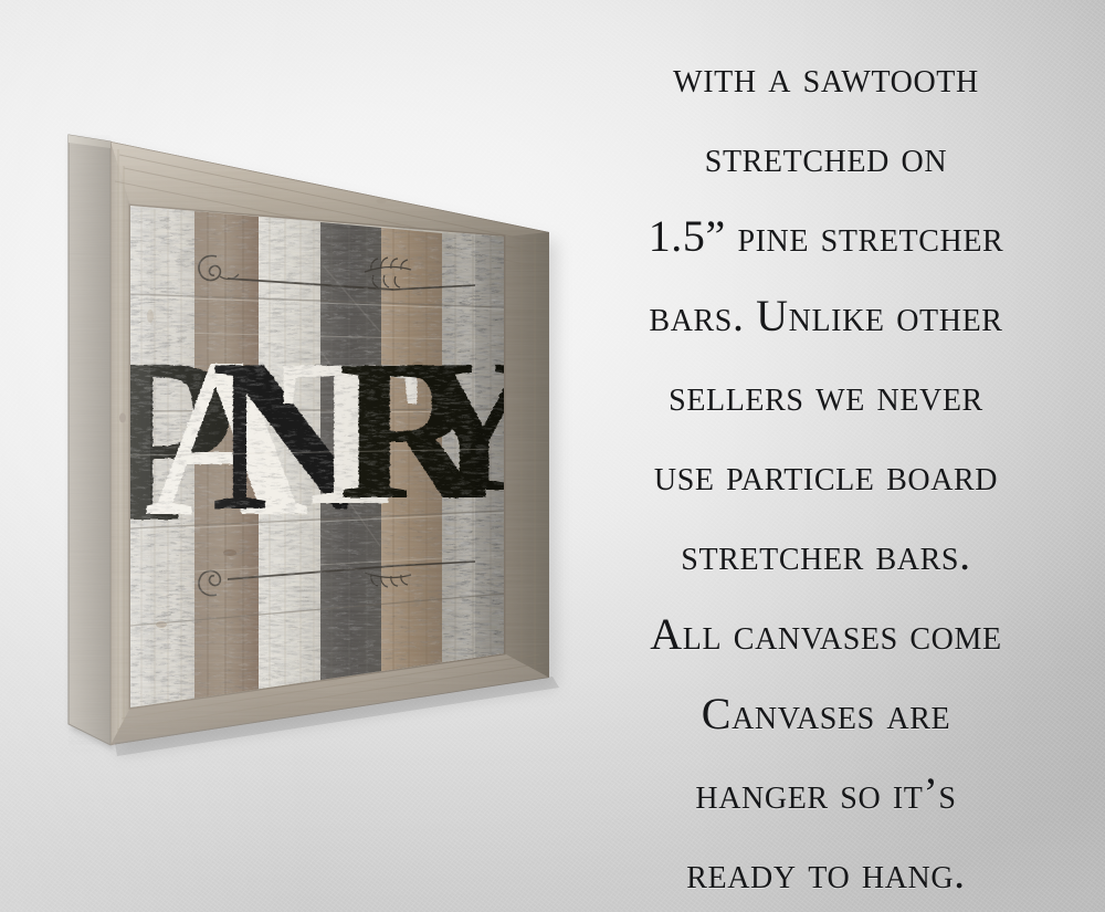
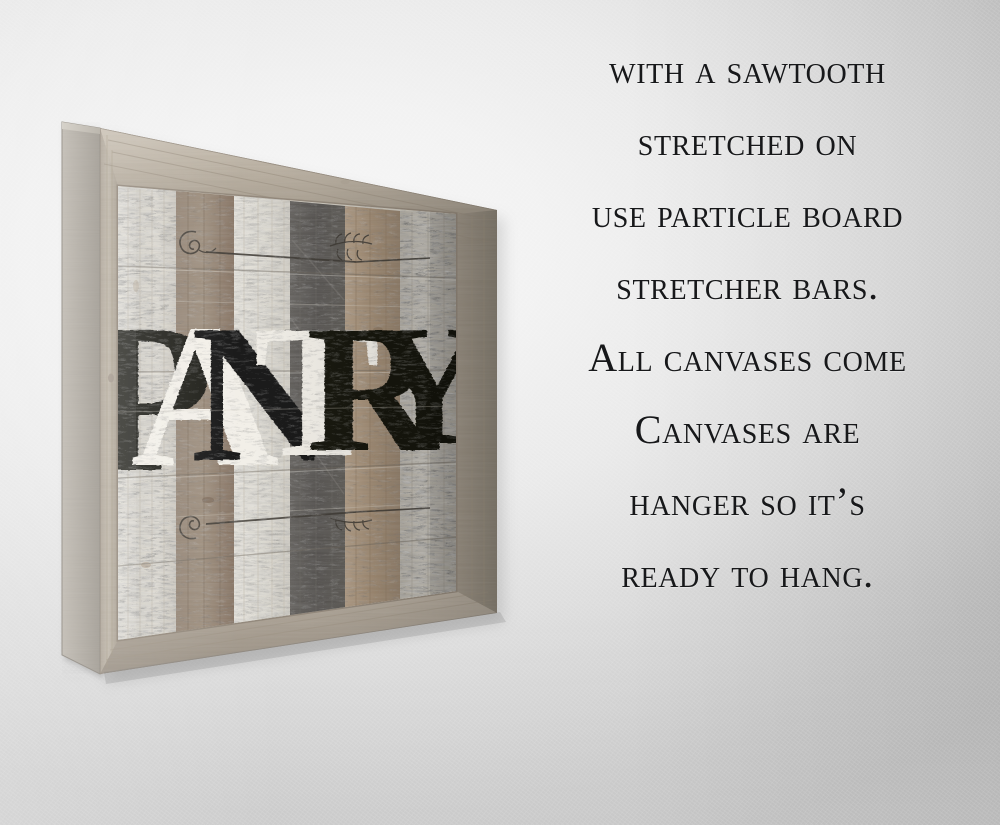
  with a sawtooth
  stretched on
- 1.5” pine stretcher
- bars. Unlike other
- sellers we never
  use particle board
  stretcher bars.
  All canvases come
  Canvases are
  hanger so it’s
  ready to hang.
